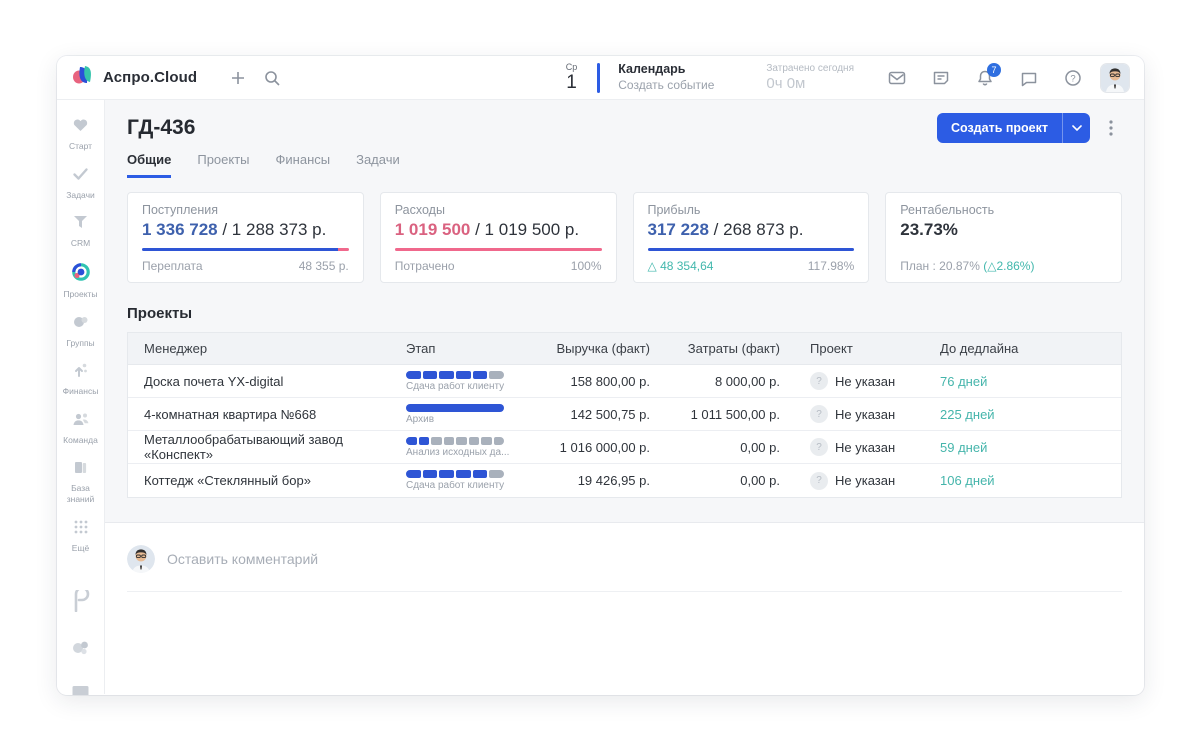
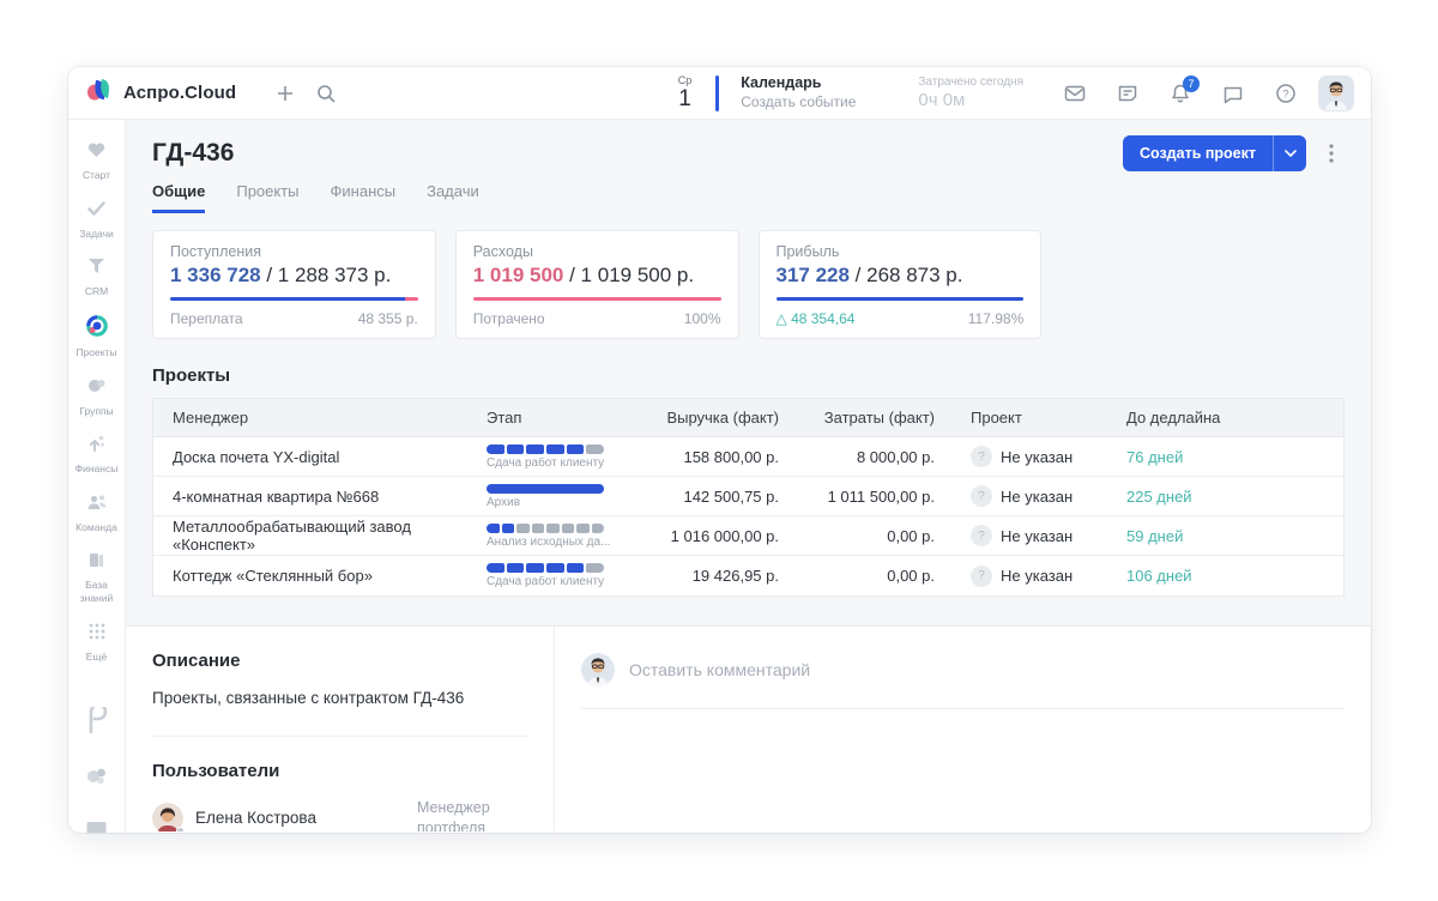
  Аспро.Cloud
  Ср
  1
  Календарь
  Создать событие
  Затрачено сегодня
  0ч 0м
  7
  ?
  Старт
  Задачи
  CRM
  Проекты
  Группы
  Финансы
  Команда
  База знаний
  Ещё
  ГД-436
  Создать проект
  Общие
  Проекты
  Финансы
  Задачи
  Поступления
  1 336 728 / 1 288 373 р.
  Переплата
  48 355 р.
  Расходы
  1 019 500 / 1 019 500 р.
  Потрачено
  100%
  Прибыль
  317 228 / 268 873 р.
  △ 48 354,64
  117.98%
- Рентабельность
- 23.73%
- План : 20.87% (△2.86%)
  Проекты
  Менеджер
  Этап
  Выручка (факт)
  Затраты (факт)
  Проект
  До дедлайна
  Доска почета YX-digital
  Сдача работ клиенту
  158 800,00 р.
  8 000,00 р.
  ?
  Не указан
  76 дней
  4-комнатная квартира №668
  Архив
  142 500,75 р.
  1 011 500,00 р.
  ?
  Не указан
  225 дней
  Металлообрабатывающий завод «Конспект»
  Анализ исходных да...
  1 016 000,00 р.
  0,00 р.
  ?
  Не указан
  59 дней
  Коттедж «Стеклянный бор»
  Сдача работ клиенту
  19 426,95 р.
  0,00 р.
  ?
  Не указан
  106 дней
+ Описание
+ Проекты, связанные с контрактом ГД-436
+ Пользователи
+ Елена Кострова
+ Менеджер портфеля
  Оставить комментарий
